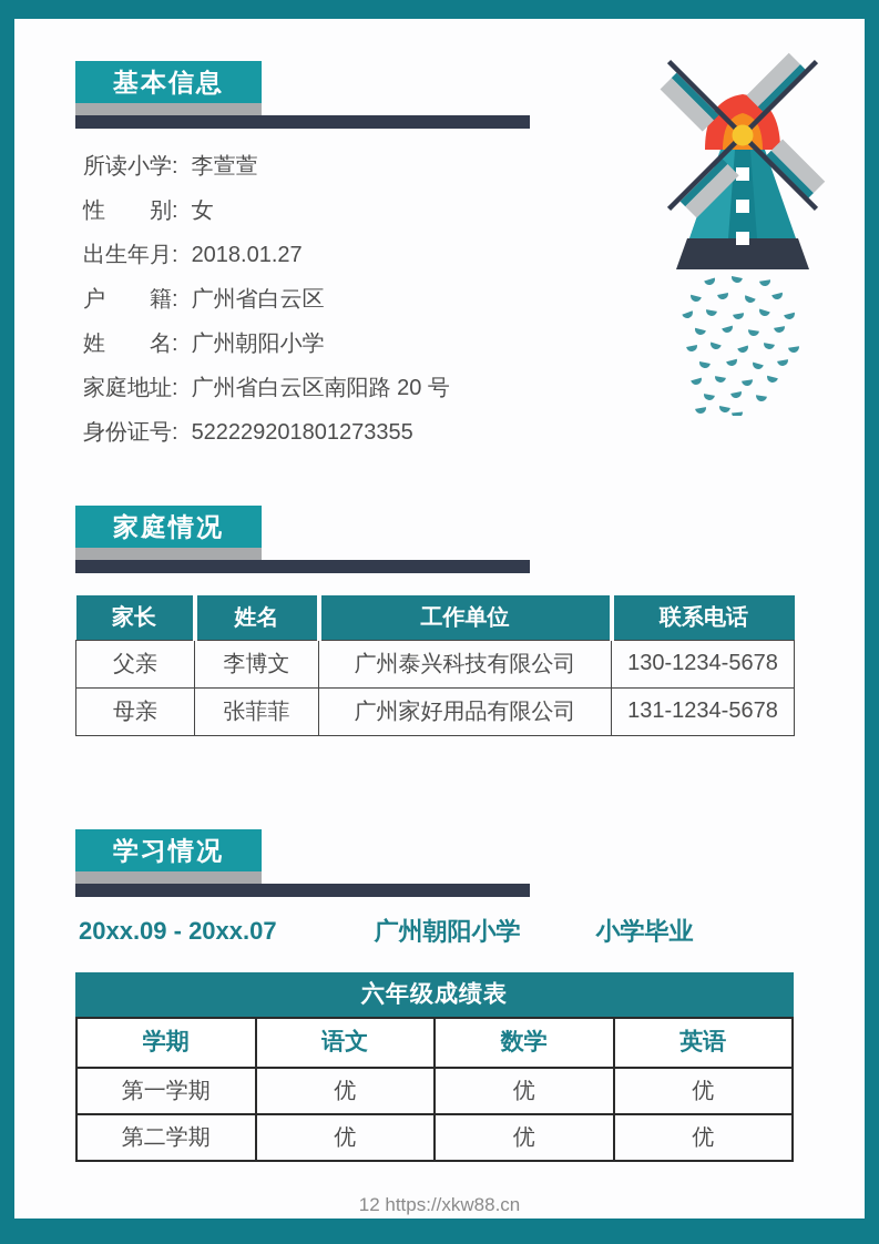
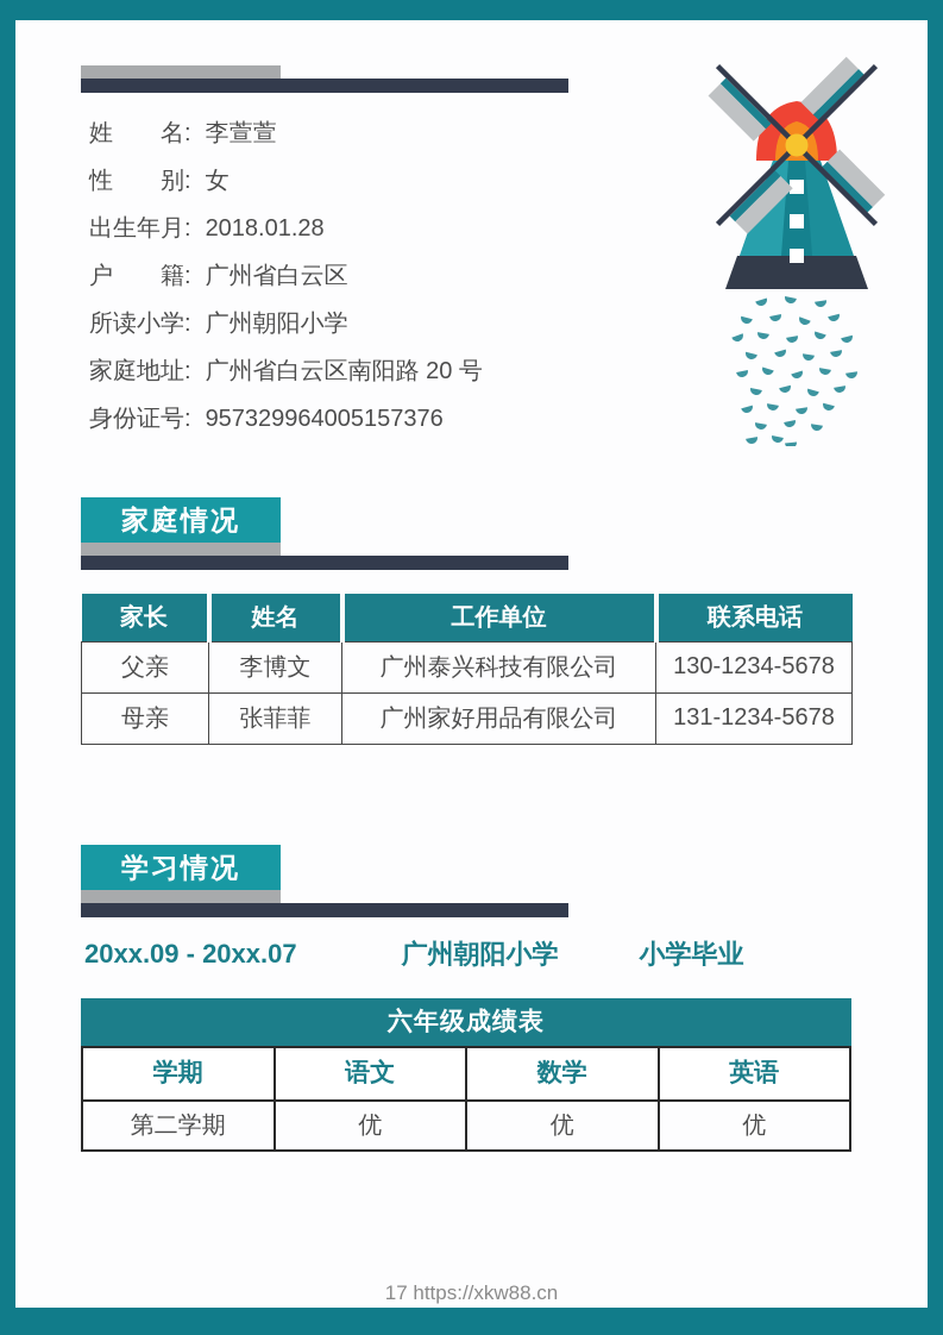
- 基本信息
- 所读小学: 李萱萱
+ 姓 名: 李萱萱
  性 别: 女
- 出生年月: 2018.01.27
+ 出生年月: 2018.01.28
  户 籍: 广州省白云区
- 姓 名: 广州朝阳小学
+ 所读小学: 广州朝阳小学
  家庭地址: 广州省白云区南阳路 20 号
- 身份证号: 522229201801273355
+ 身份证号: 957329964005157376
  家庭情况
  家长	姓名	工作单位	联系电话
  父亲	李博文	广州泰兴科技有限公司	130-1234-5678
  母亲	张菲菲	广州家好用品有限公司	131-1234-5678
  学习情况
  20xx.09 - 20xx.07
  广州朝阳小学
  小学毕业
  六年级成绩表
  学期	语文	数学	英语
- 第一学期	优	优	优
  第二学期	优	优	优
- 12 https://xkw88.cn
+ 17 https://xkw88.cn
